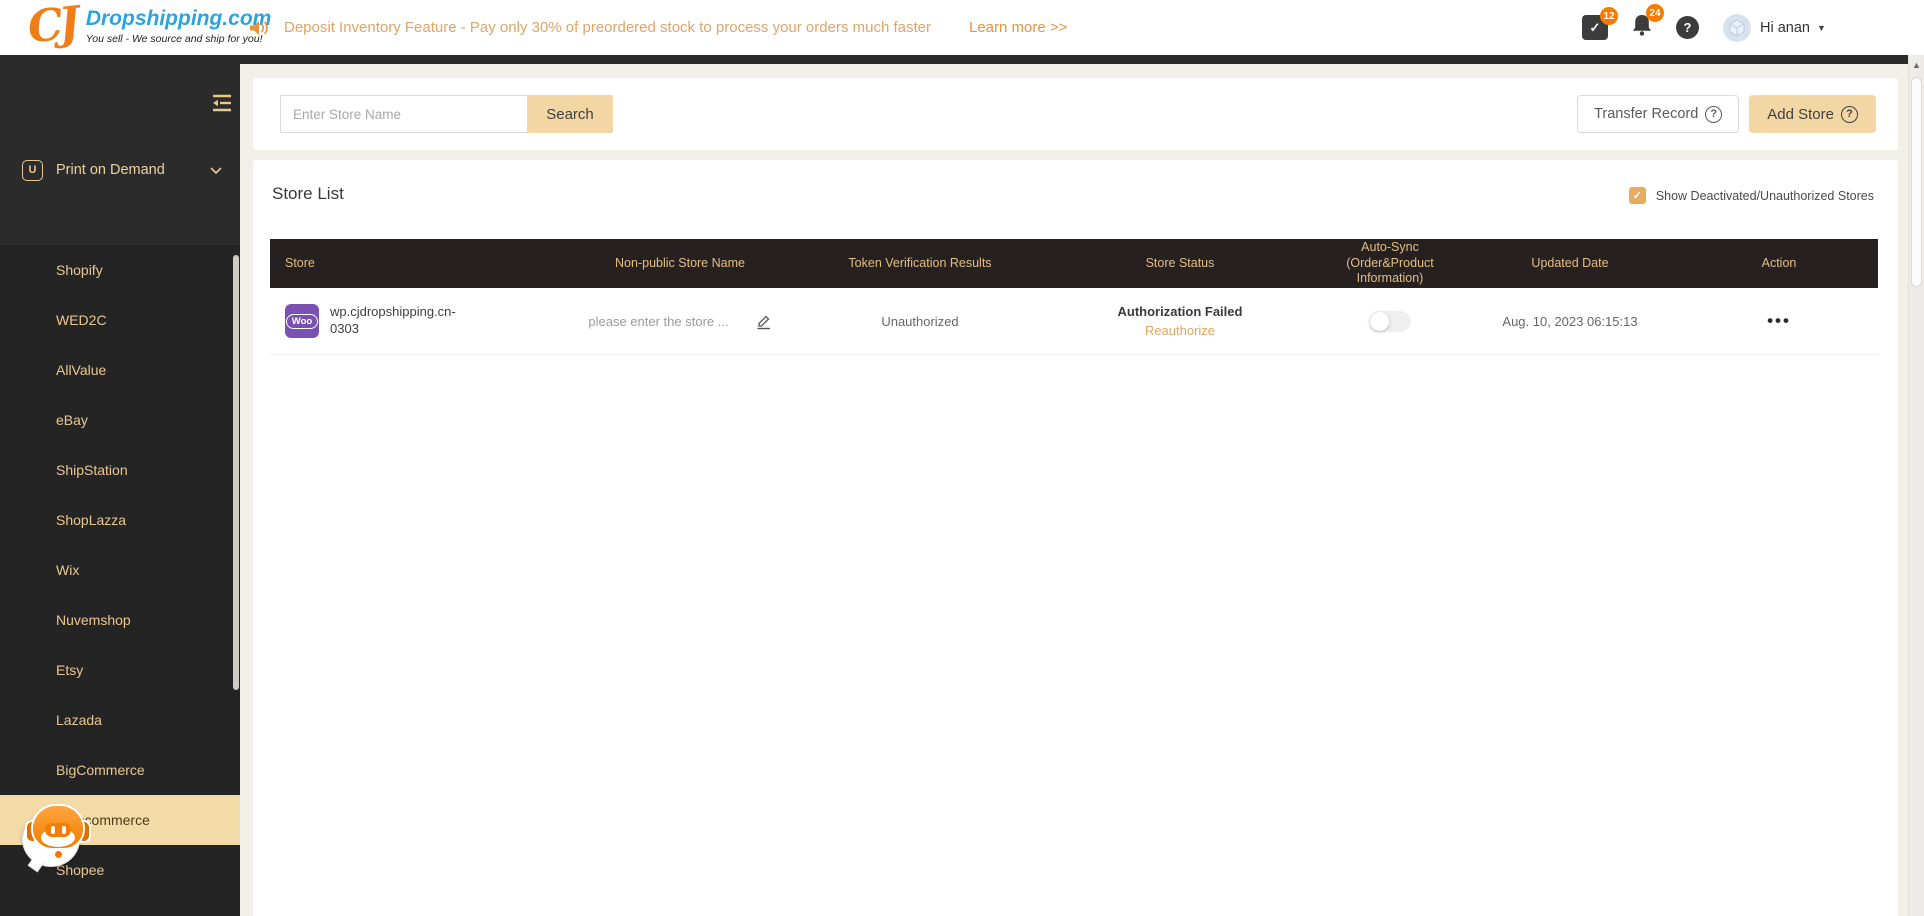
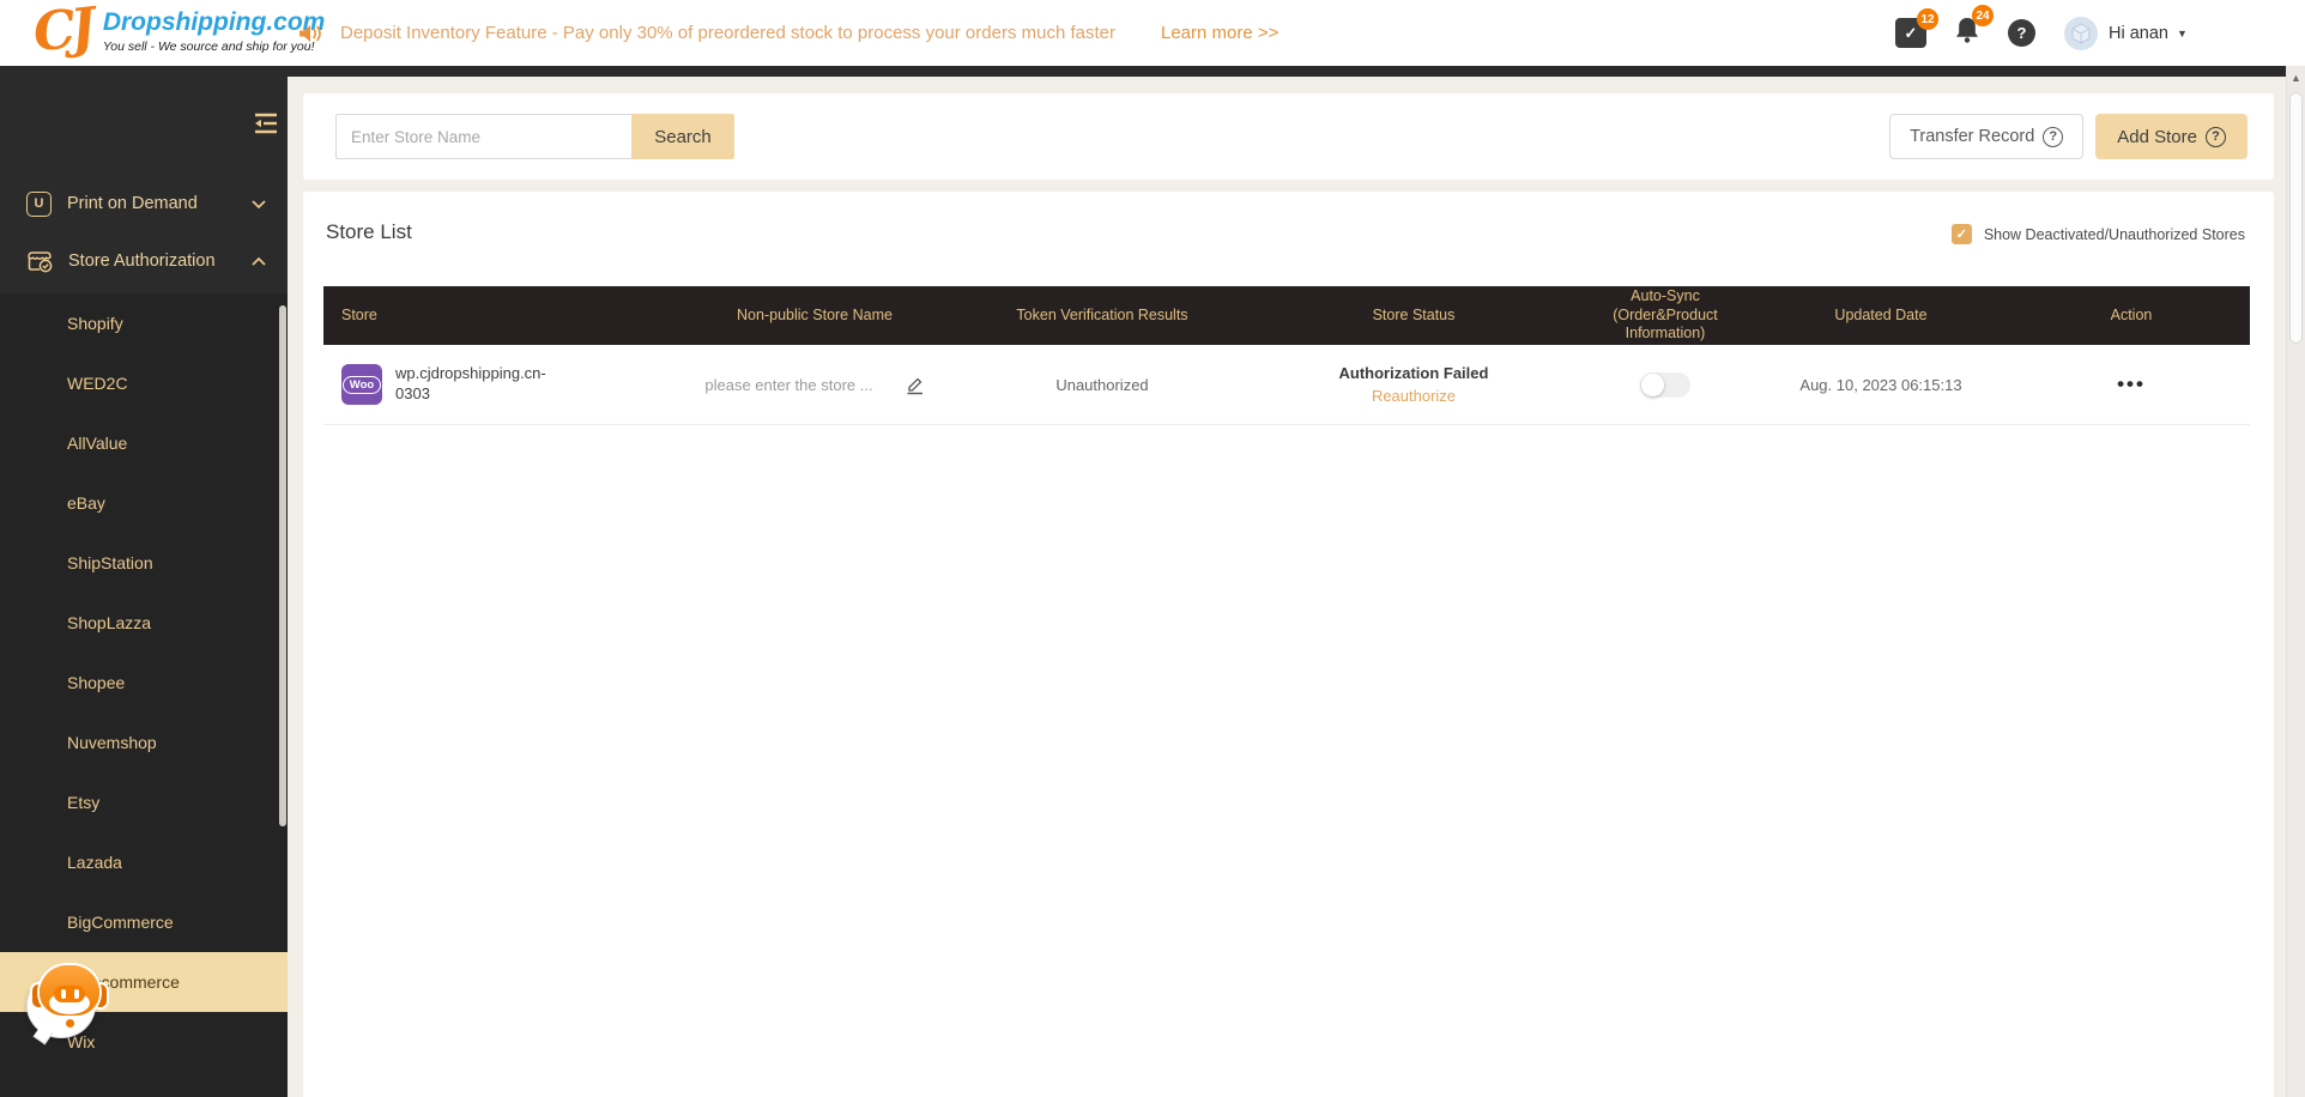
  Dropshipping.com
  You sell - We source and ship for you!
  Deposit Inventory Feature - Pay only 30% of preordered stock to process your orders much faster
  Learn more >>
  ✓
  12
  24
  ?
  Hi anan
  ▼
  U
  Print on Demand
+ Store Authorization
  Shopify
  WED2C
  AllValue
  eBay
  ShipStation
  ShopLazza
- Wix
+ Shopee
  Nuvemshop
  Etsy
  Lazada
  BigCommerce
  commerce
- Shopee
+ Wix
  Enter Store Name
  Search
  Transfer Record
  ?
  Add Store
  ?
  Store List
  ✓
  Show Deactivated/Unauthorized Stores
  Store
  Non-public Store Name
  Token Verification Results
  Store Status
  Auto-Sync
  (Order&Product
  Information)
  Updated Date
  Action
  Woo
  wp.cjdropshipping.cn-0303
  please enter the store ...
  Unauthorized
  Authorization Failed
  Reauthorize
  Aug. 10, 2023 06:15:13
  •••
  ▲
